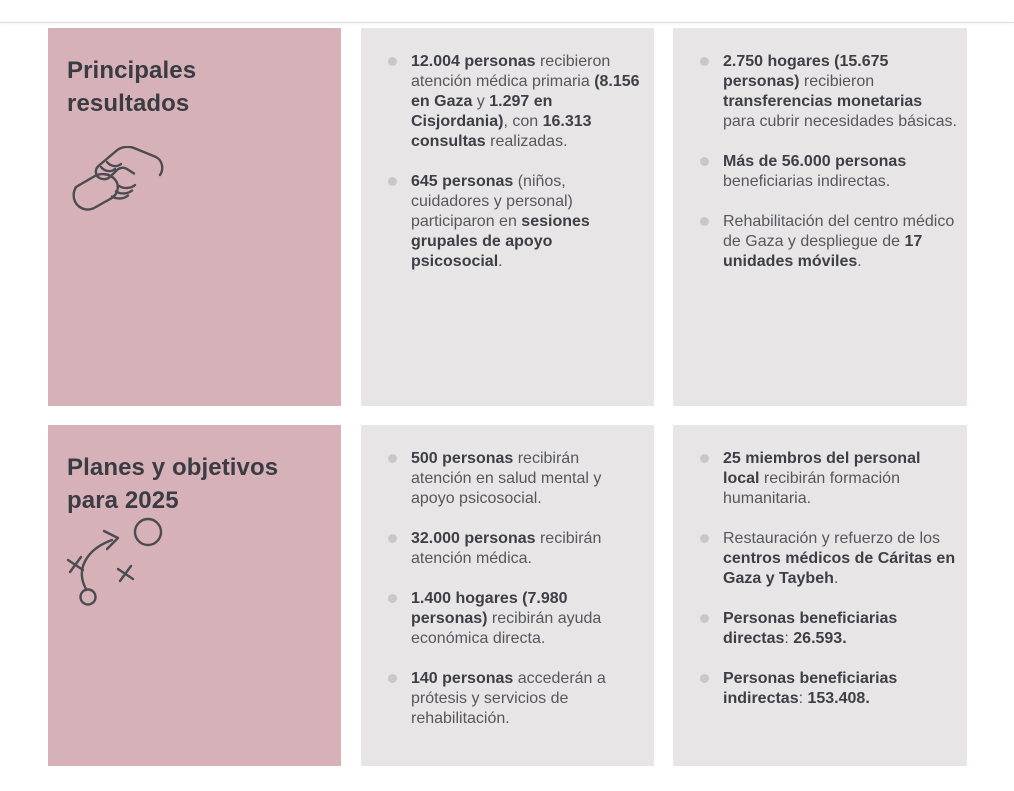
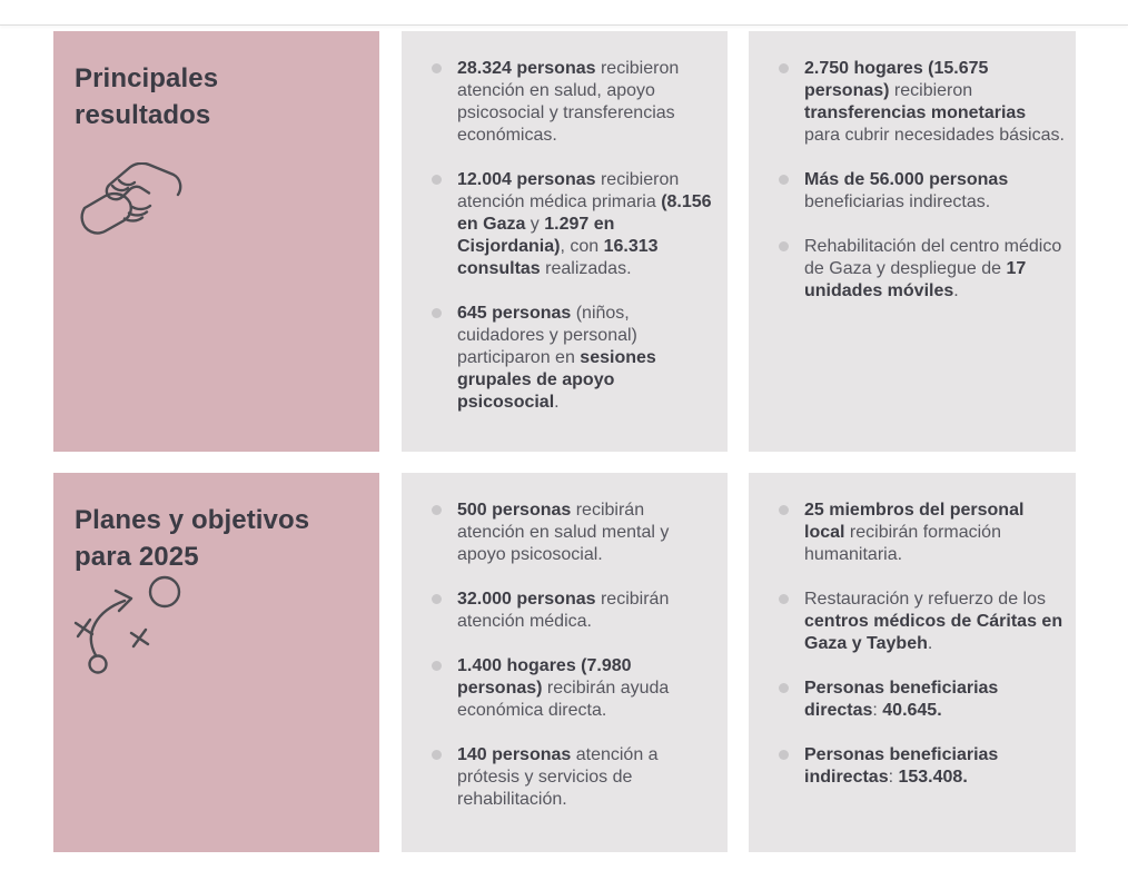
  Principales resultados
+ 28.324 personas recibieron atención en salud, apoyo psicosocial y transferencias económicas.
  12.004 personas recibieron atención médica primaria (8.156 en Gaza y 1.297 en Cisjordania), con 16.313 consultas realizadas.
  645 personas (niños, cuidadores y personal) participaron en sesiones grupales de apoyo psicosocial.
  2.750 hogares (15.675 personas) recibieron transferencias monetarias para cubrir necesidades básicas.
  Más de 56.000 personas beneficiarias indirectas.
  Rehabilitación del centro médico de Gaza y despliegue de 17 unidades móviles.
  Planes y objetivos para 2025
  500 personas recibirán atención en salud mental y apoyo psicosocial.
  32.000 personas recibirán atención médica.
  1.400 hogares (7.980 personas) recibirán ayuda económica directa.
- 140 personas accederán a prótesis y servicios de rehabilitación.
+ 140 personas atención a prótesis y servicios de rehabilitación.
  25 miembros del personal local recibirán formación humanitaria.
  Restauración y refuerzo de los centros médicos de Cáritas en Gaza y Taybeh.
- Personas beneficiarias directas: 26.593.
+ Personas beneficiarias directas: 40.645.
  Personas beneficiarias indirectas: 153.408.
